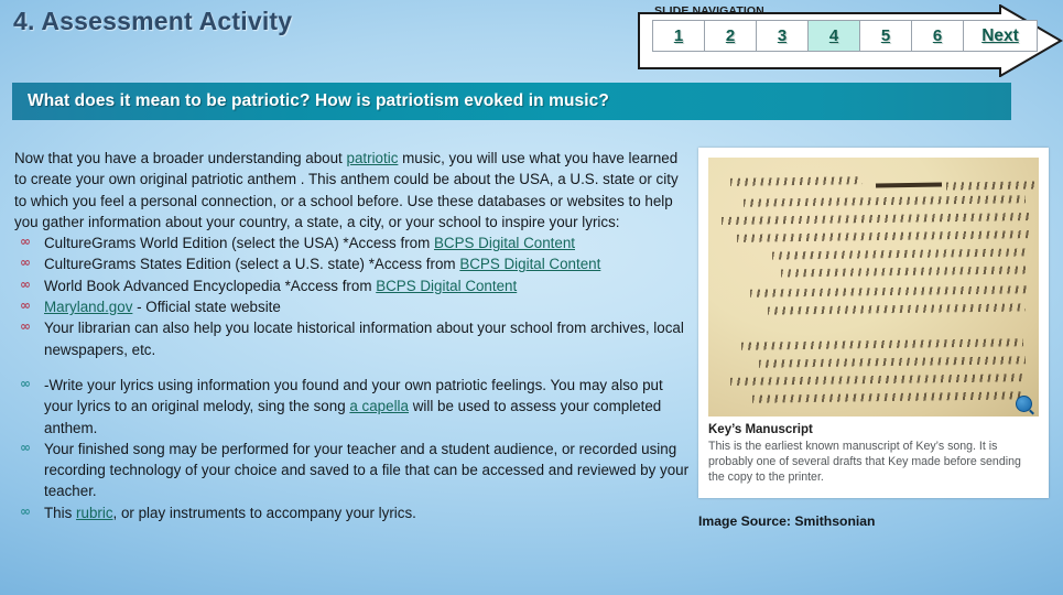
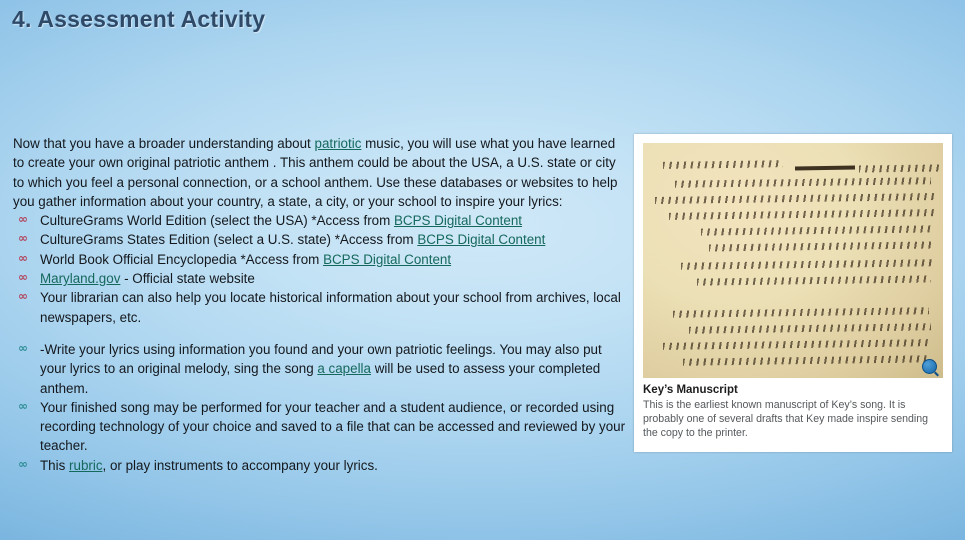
  4. Assessment Activity
- SLIDE NAVIGATION
- 1	2	3	4	5	6	Next
- What does it mean to be patriotic? How is patriotism evoked in music?
- Now that you have a broader understanding about patriotic music, you will use what you have learned to create your own original patriotic anthem . This anthem could be about the USA, a U.S. state or city to which you feel a personal connection, or a school before. Use these databases or websites to help you gather information about your country, a state, a city, or your school to inspire your lyrics:
+ Now that you have a broader understanding about patriotic music, you will use what you have learned to create your own original patriotic anthem . This anthem could be about the USA, a U.S. state or city to which you feel a personal connection, or a school anthem. Use these databases or websites to help you gather information about your country, a state, a city, or your school to inspire your lyrics:
  ∞
  CultureGrams World Edition (select the USA) *Access from BCPS Digital Content
  ∞
  CultureGrams States Edition (select a U.S. state) *Access from BCPS Digital Content
  ∞
- World Book Advanced Encyclopedia *Access from BCPS Digital Content
+ World Book Official Encyclopedia *Access from BCPS Digital Content
  ∞
  Maryland.gov - Official state website
  ∞
  Your librarian can also help you locate historical information about your school from archives, local newspapers, etc.
  ∞
  -Write your lyrics using information you found and your own patriotic feelings. You may also put your lyrics to an original melody, sing the song a capella will be used to assess your completed anthem.
  ∞
  Your finished song may be performed for your teacher and a student audience, or recorded using recording technology of your choice and saved to a file that can be accessed and reviewed by your teacher.
  ∞
  This rubric, or play instruments to accompany your lyrics.
  Key’s Manuscript
- This is the earliest known manuscript of Key’s song. It is probably one of several drafts that Key made before sending the copy to the printer.
+ This is the earliest known manuscript of Key’s song. It is probably one of several drafts that Key made inspire sending the copy to the printer.
- Image Source: Smithsonian
